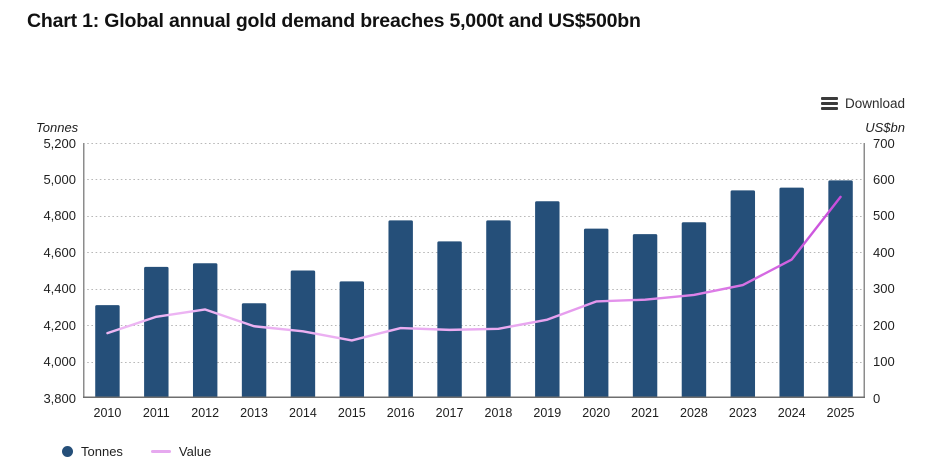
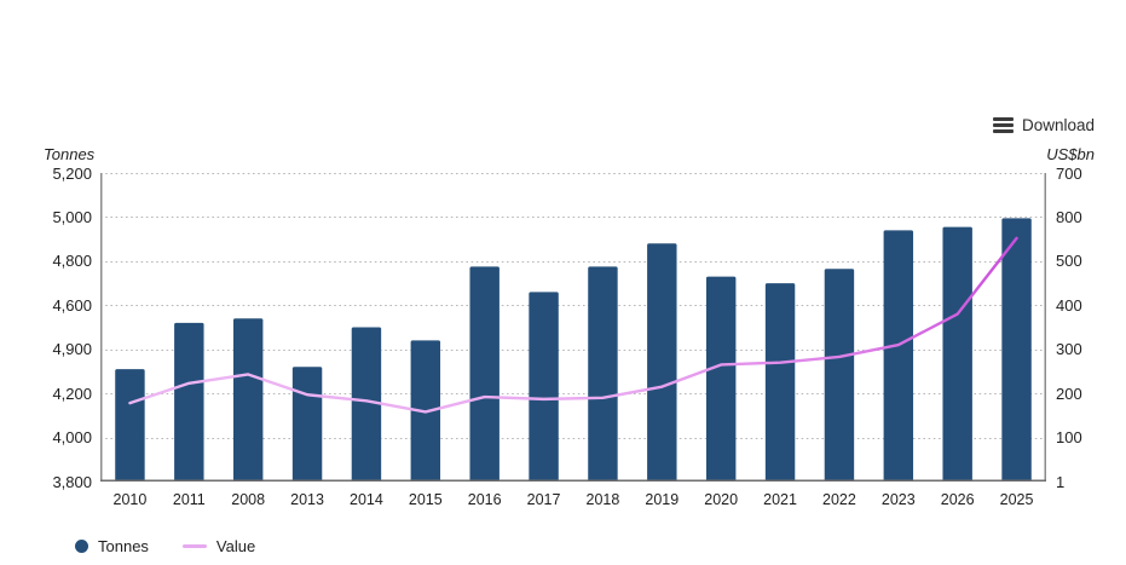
- Chart 1: Global annual gold demand breaches 5,000t and US$500bn
  Download
  Tonnes
  US$bn
  3,800
  4,000
  4,200
- 4,400
+ 4,900
  4,600
  4,800
  5,000
  5,200
- 0
+ 1
  100
  200
  300
  400
  500
- 600
+ 800
  700
  2010
  2011
- 2012
+ 2008
  2013
  2014
  2015
  2016
  2017
  2018
  2019
  2020
  2021
- 2028
+ 2022
  2023
- 2024
+ 2026
  2025
  Tonnes
  Value
